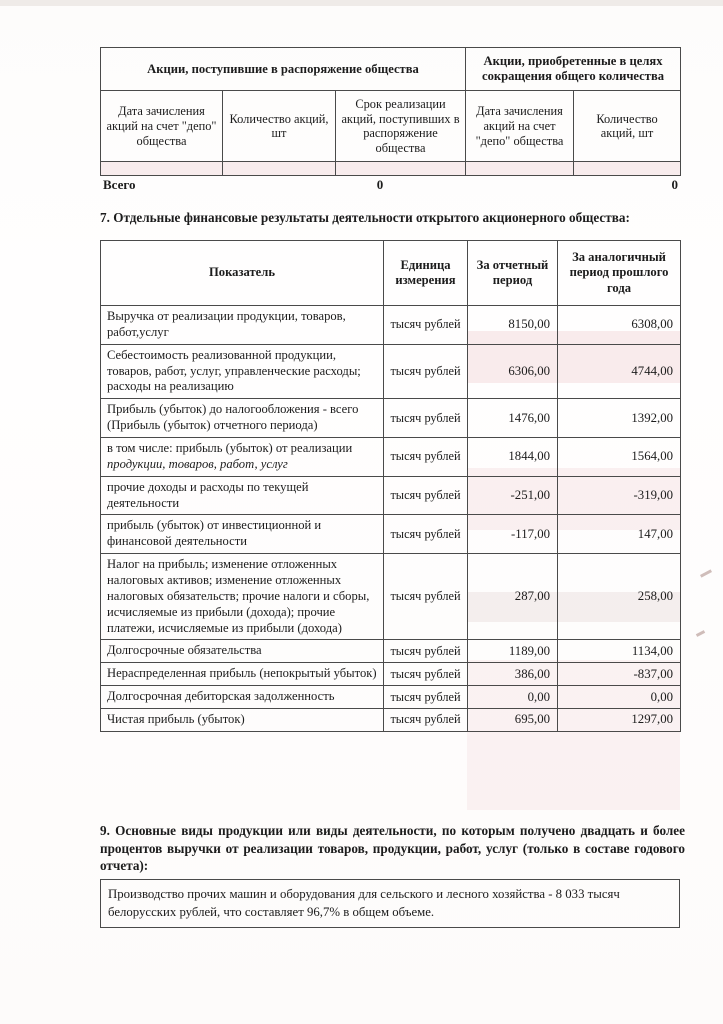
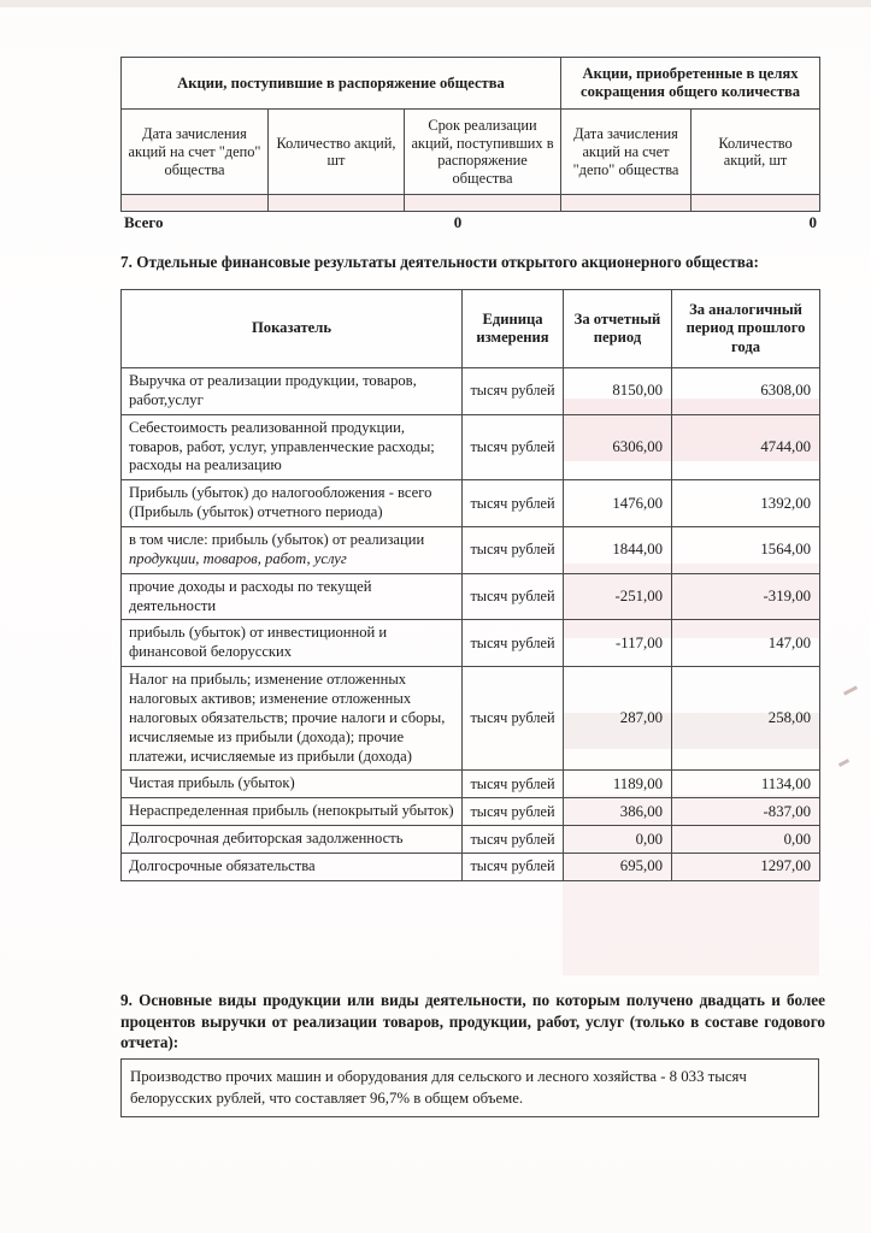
  Акции, поступившие в распоряжение общества	Акции, приобретенные в целях сокращения общего количества
  Дата зачисления акций на счет "депо" общества	Количество акций, шт	Срок реализации акций, поступивших в распоряжение общества	Дата зачисления акций на счет "депо" общества	Количество акций, шт
  Всего
  0
  0
  7. Отдельные финансовые результаты деятельности открытого акционерного общества:
  Показатель	Единица измерения	За отчетный период	За аналогичный период прошлого года
  Выручка от реализации продукции, товаров, работ,услуг	тысяч рублей	8150,00	6308,00
  Себестоимость реализованной продукции, товаров, работ, услуг, управленческие расходы; расходы на реализацию	тысяч рублей	6306,00	4744,00
  Прибыль (убыток) до налогообложения - всего (Прибыль (убыток) отчетного периода)	тысяч рублей	1476,00	1392,00
  в том числе: прибыль (убыток) от реализации продукции, товаров, работ, услуг	тысяч рублей	1844,00	1564,00
  прочие доходы и расходы по текущей деятельности	тысяч рублей	-251,00	-319,00
- прибыль (убыток) от инвестиционной и финансовой деятельности	тысяч рублей	-117,00	147,00
+ прибыль (убыток) от инвестиционной и финансовой белорусских	тысяч рублей	-117,00	147,00
  Налог на прибыль; изменение отложенных налоговых активов; изменение отложенных налоговых обязательств; прочие налоги и сборы, исчисляемые из прибыли (дохода); прочие платежи, исчисляемые из прибыли (дохода)	тысяч рублей	287,00	258,00
- Долгосрочные обязательства	тысяч рублей	1189,00	1134,00
+ Чистая прибыль (убыток)	тысяч рублей	1189,00	1134,00
  Нераспределенная прибыль (непокрытый убыток)	тысяч рублей	386,00	-837,00
  Долгосрочная дебиторская задолженность	тысяч рублей	0,00	0,00
- Чистая прибыль (убыток)	тысяч рублей	695,00	1297,00
+ Долгосрочные обязательства	тысяч рублей	695,00	1297,00
  9. Основные виды продукции или виды деятельности, по которым получено двадцать и более процентов выручки от реализации товаров, продукции, работ, услуг (только в составе годового отчета):
  Производство прочих машин и оборудования для сельского и лесного хозяйства - 8 033 тысяч белорусских рублей, что составляет 96,7% в общем объеме.
